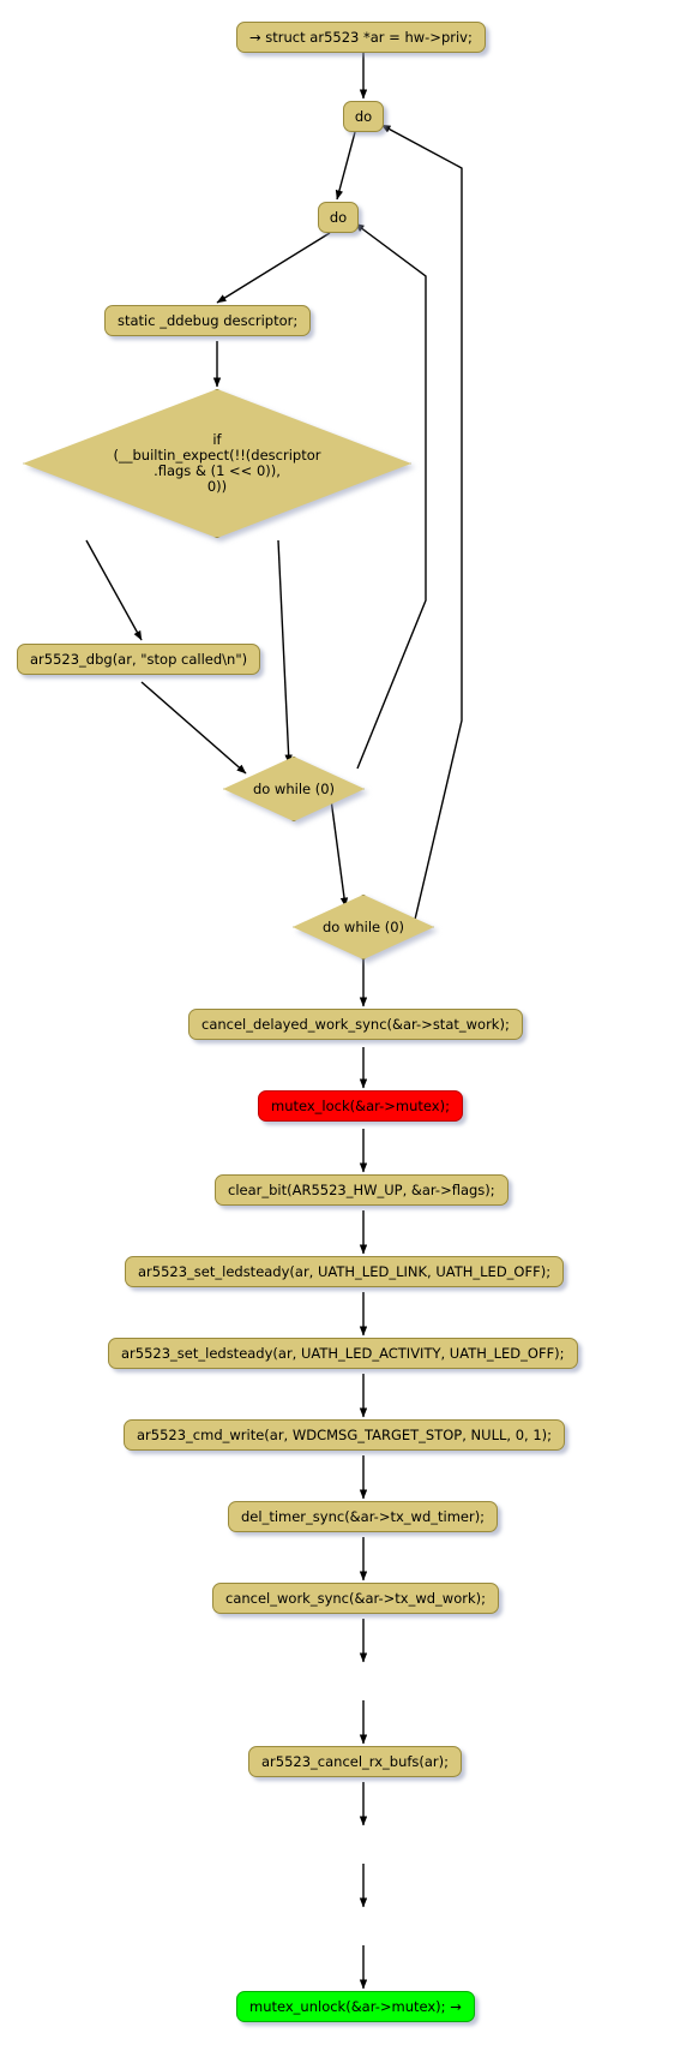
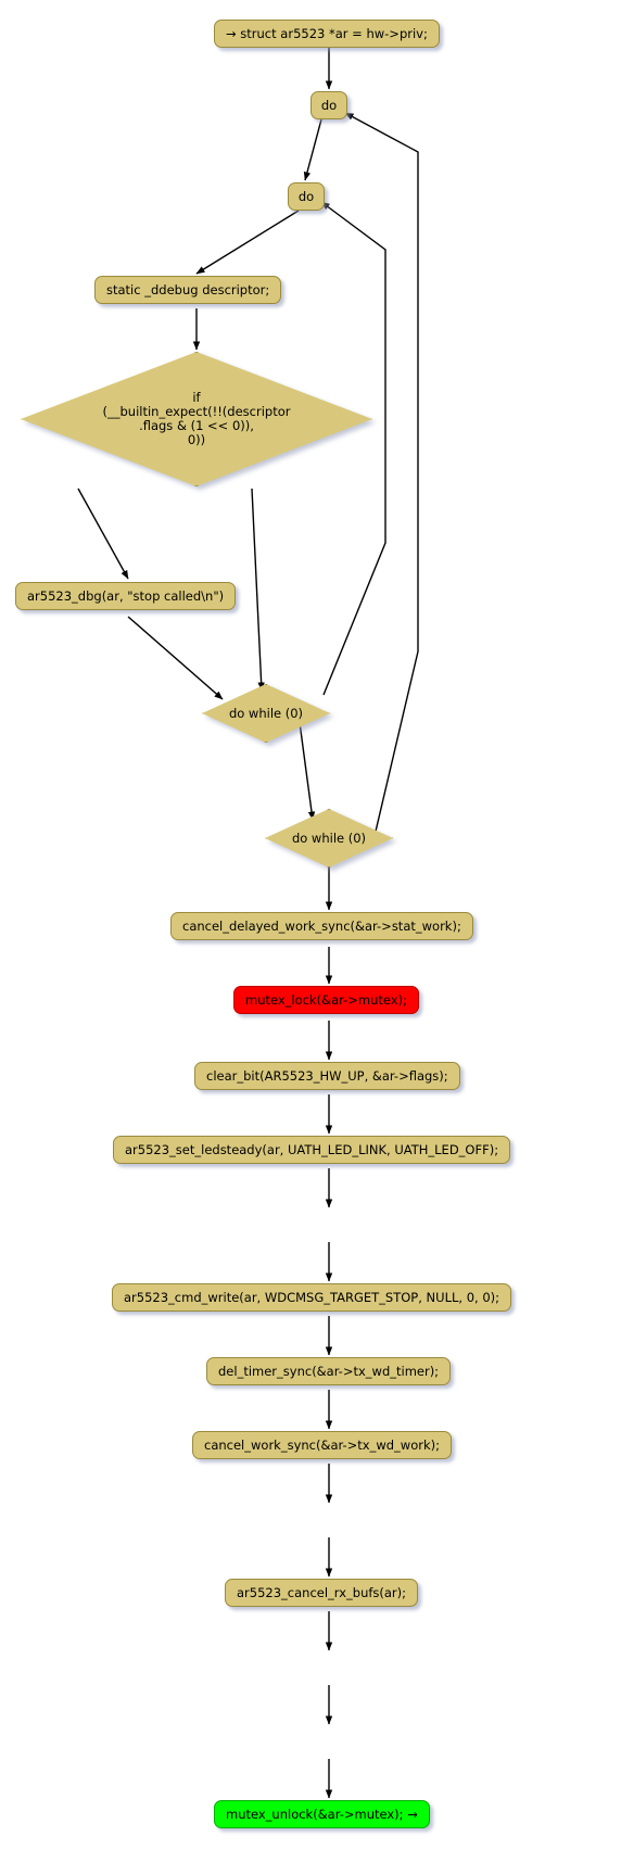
  → struct ar5523 *ar = hw->priv;
  do
  do
  static _ddebug descriptor;
  if
  (__builtin_expect(!!(descriptor
  .flags & (1 << 0)),
  0))
  ar5523_dbg(ar, "stop called\n")
  do while (0)
  do while (0)
  cancel_delayed_work_sync(&ar->stat_work);
  mutex_lock(&ar->mutex);
  clear_bit(AR5523_HW_UP, &ar->flags);
  ar5523_set_ledsteady(ar, UATH_LED_LINK, UATH_LED_OFF);
- ar5523_set_ledsteady(ar, UATH_LED_ACTIVITY, UATH_LED_OFF);
- ar5523_cmd_write(ar, WDCMSG_TARGET_STOP, NULL, 0, 1);
+ ar5523_cmd_write(ar, WDCMSG_TARGET_STOP, NULL, 0, 0);
  del_timer_sync(&ar->tx_wd_timer);
  cancel_work_sync(&ar->tx_wd_work);
  ar5523_cancel_rx_bufs(ar);
  mutex_unlock(&ar->mutex); →
